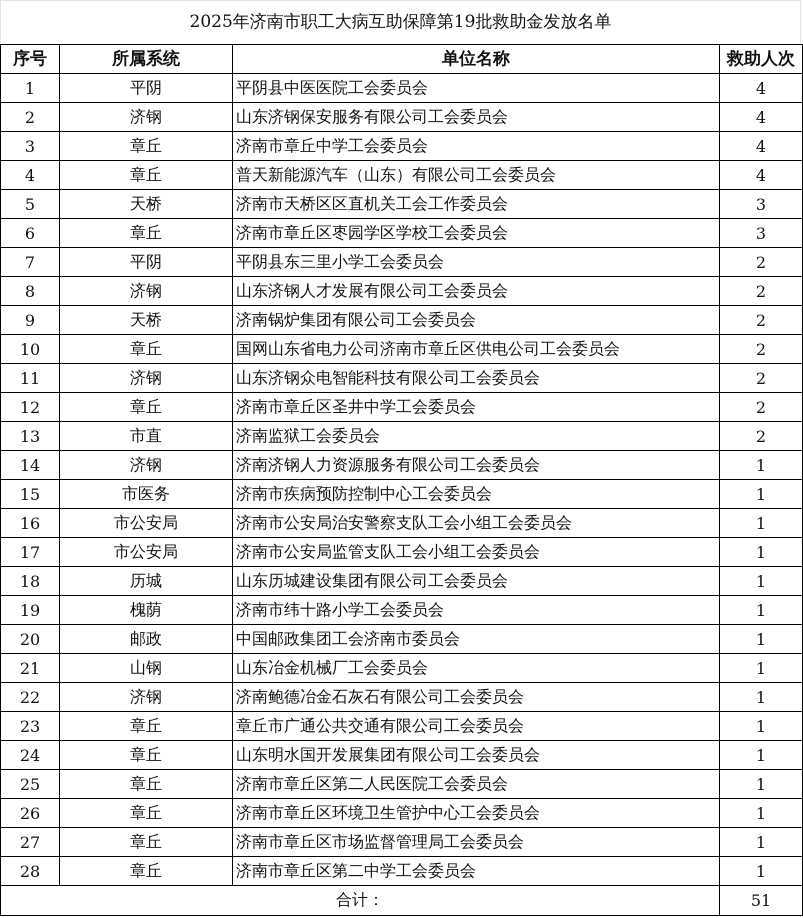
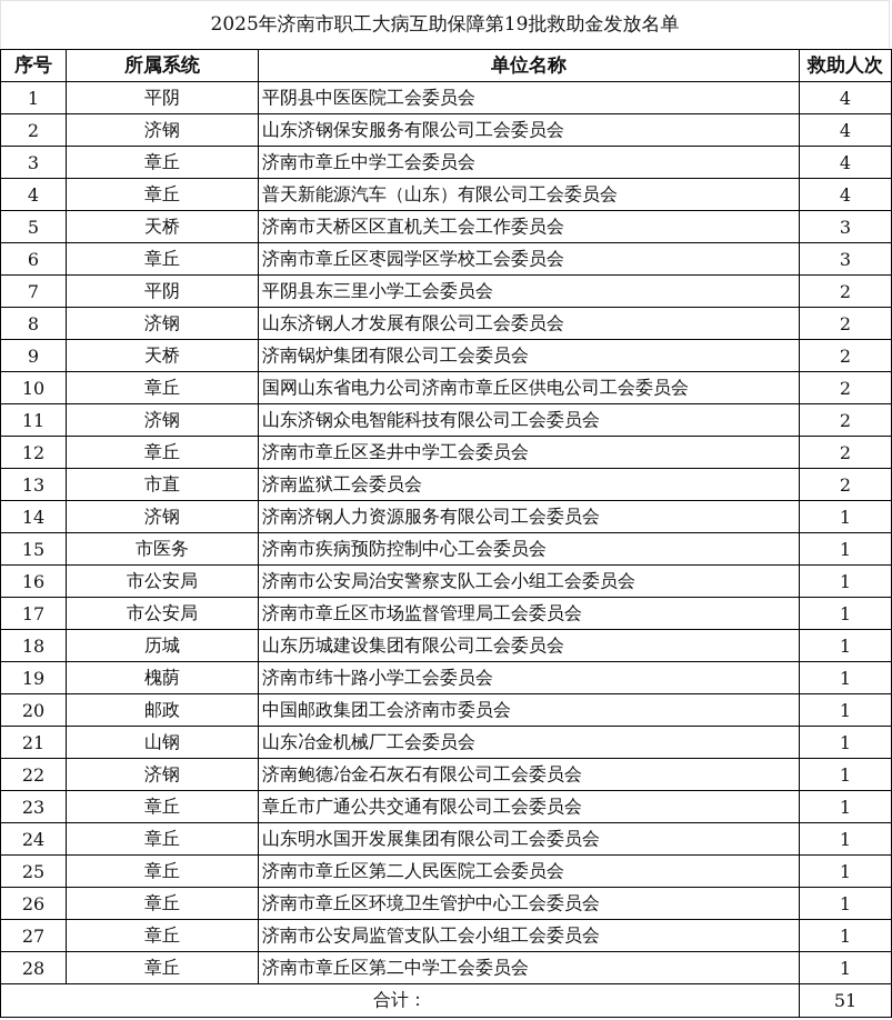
  2025年济南市职工大病互助保障第19批救助金发放名单
  序号	所属系统	单位名称	救助人次
  1	平阴	平阴县中医医院工会委员会	4
  2	济钢	山东济钢保安服务有限公司工会委员会	4
  3	章丘	济南市章丘中学工会委员会	4
  4	章丘	普天新能源汽车（山东）有限公司工会委员会	4
  5	天桥	济南市天桥区区直机关工会工作委员会	3
  6	章丘	济南市章丘区枣园学区学校工会委员会	3
  7	平阴	平阴县东三里小学工会委员会	2
  8	济钢	山东济钢人才发展有限公司工会委员会	2
  9	天桥	济南锅炉集团有限公司工会委员会	2
  10	章丘	国网山东省电力公司济南市章丘区供电公司工会委员会	2
  11	济钢	山东济钢众电智能科技有限公司工会委员会	2
  12	章丘	济南市章丘区圣井中学工会委员会	2
  13	市直	济南监狱工会委员会	2
  14	济钢	济南济钢人力资源服务有限公司工会委员会	1
  15	市医务	济南市疾病预防控制中心工会委员会	1
  16	市公安局	济南市公安局治安警察支队工会小组工会委员会	1
- 17	市公安局	济南市公安局监管支队工会小组工会委员会	1
+ 17	市公安局	济南市章丘区市场监督管理局工会委员会	1
  18	历城	山东历城建设集团有限公司工会委员会	1
  19	槐荫	济南市纬十路小学工会委员会	1
  20	邮政	中国邮政集团工会济南市委员会	1
  21	山钢	山东冶金机械厂工会委员会	1
  22	济钢	济南鲍德冶金石灰石有限公司工会委员会	1
  23	章丘	章丘市广通公共交通有限公司工会委员会	1
  24	章丘	山东明水国开发展集团有限公司工会委员会	1
  25	章丘	济南市章丘区第二人民医院工会委员会	1
  26	章丘	济南市章丘区环境卫生管护中心工会委员会	1
- 27	章丘	济南市章丘区市场监督管理局工会委员会	1
+ 27	章丘	济南市公安局监管支队工会小组工会委员会	1
  28	章丘	济南市章丘区第二中学工会委员会	1
  合计：	51
